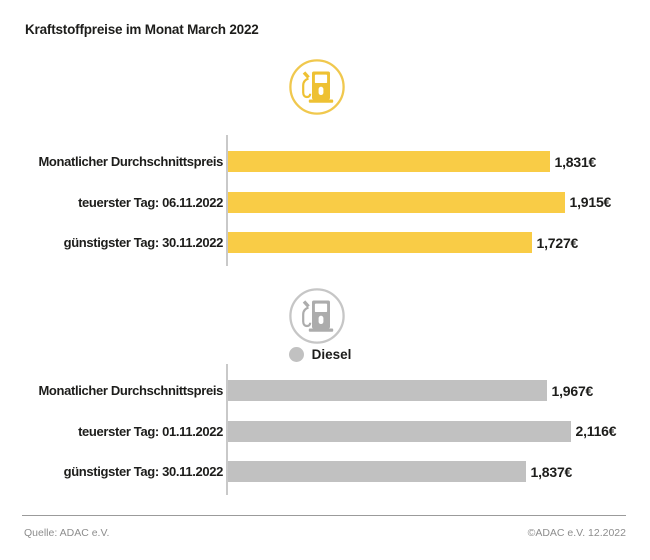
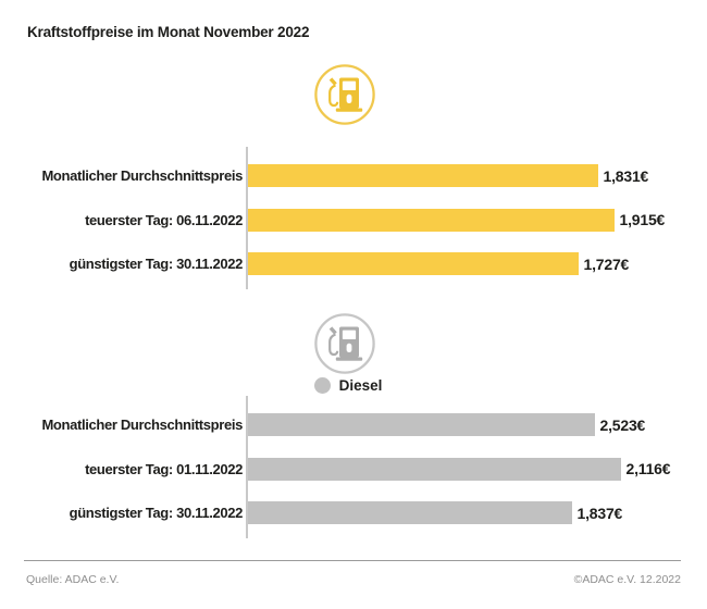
- Kraftstoffpreise im Monat March 2022
+ Kraftstoffpreise im Monat November 2022
  Monatlicher Durchschnittspreis
  1,831€
  teuerster Tag: 06.11.2022
  1,915€
  günstigster Tag: 30.11.2022
  1,727€
  Diesel
  Monatlicher Durchschnittspreis
- 1,967€
+ 2,523€
  teuerster Tag: 01.11.2022
  2,116€
  günstigster Tag: 30.11.2022
  1,837€
  Quelle: ADAC e.V.
  ©ADAC e.V. 12.2022
